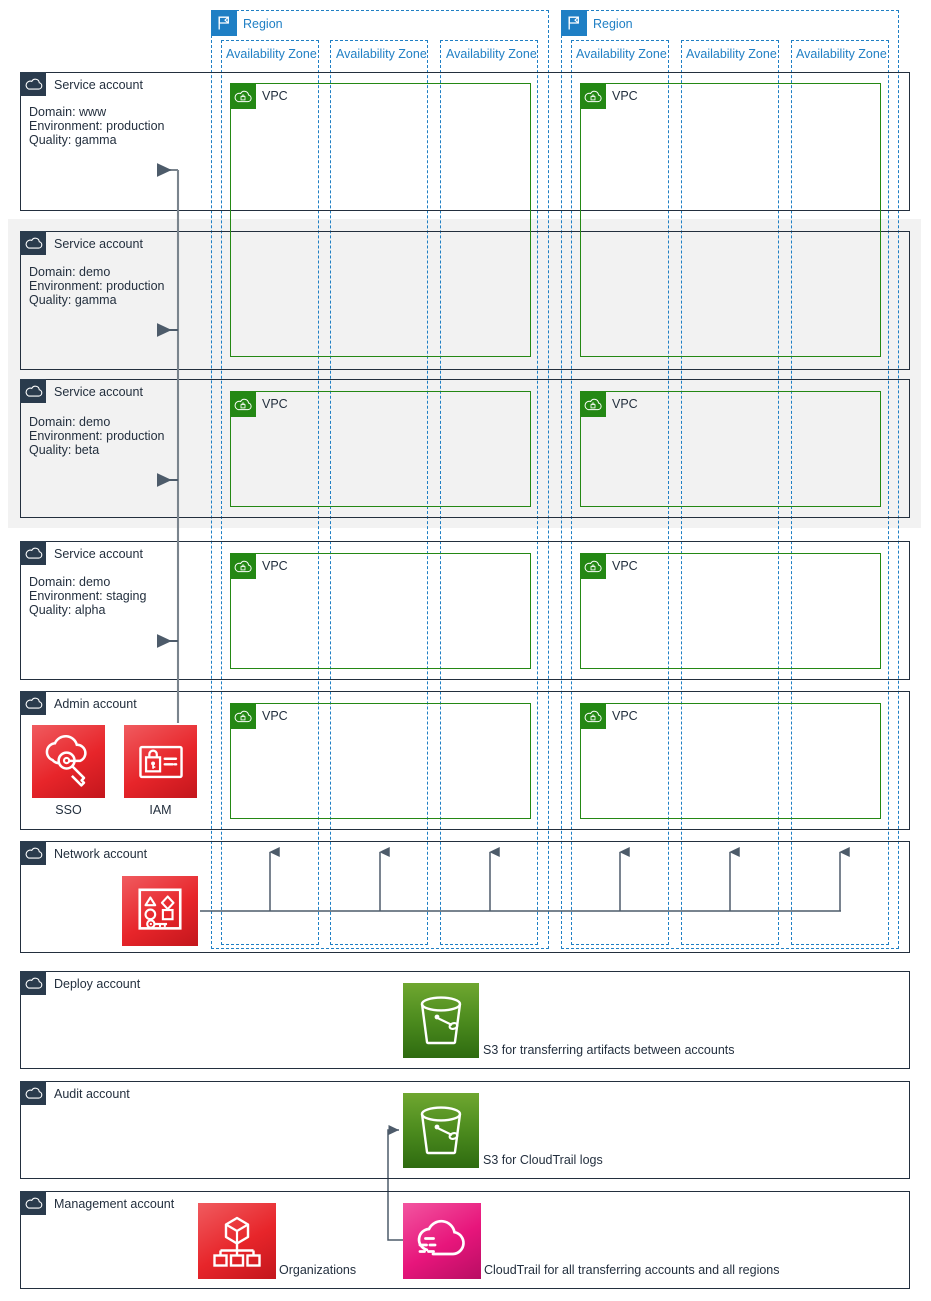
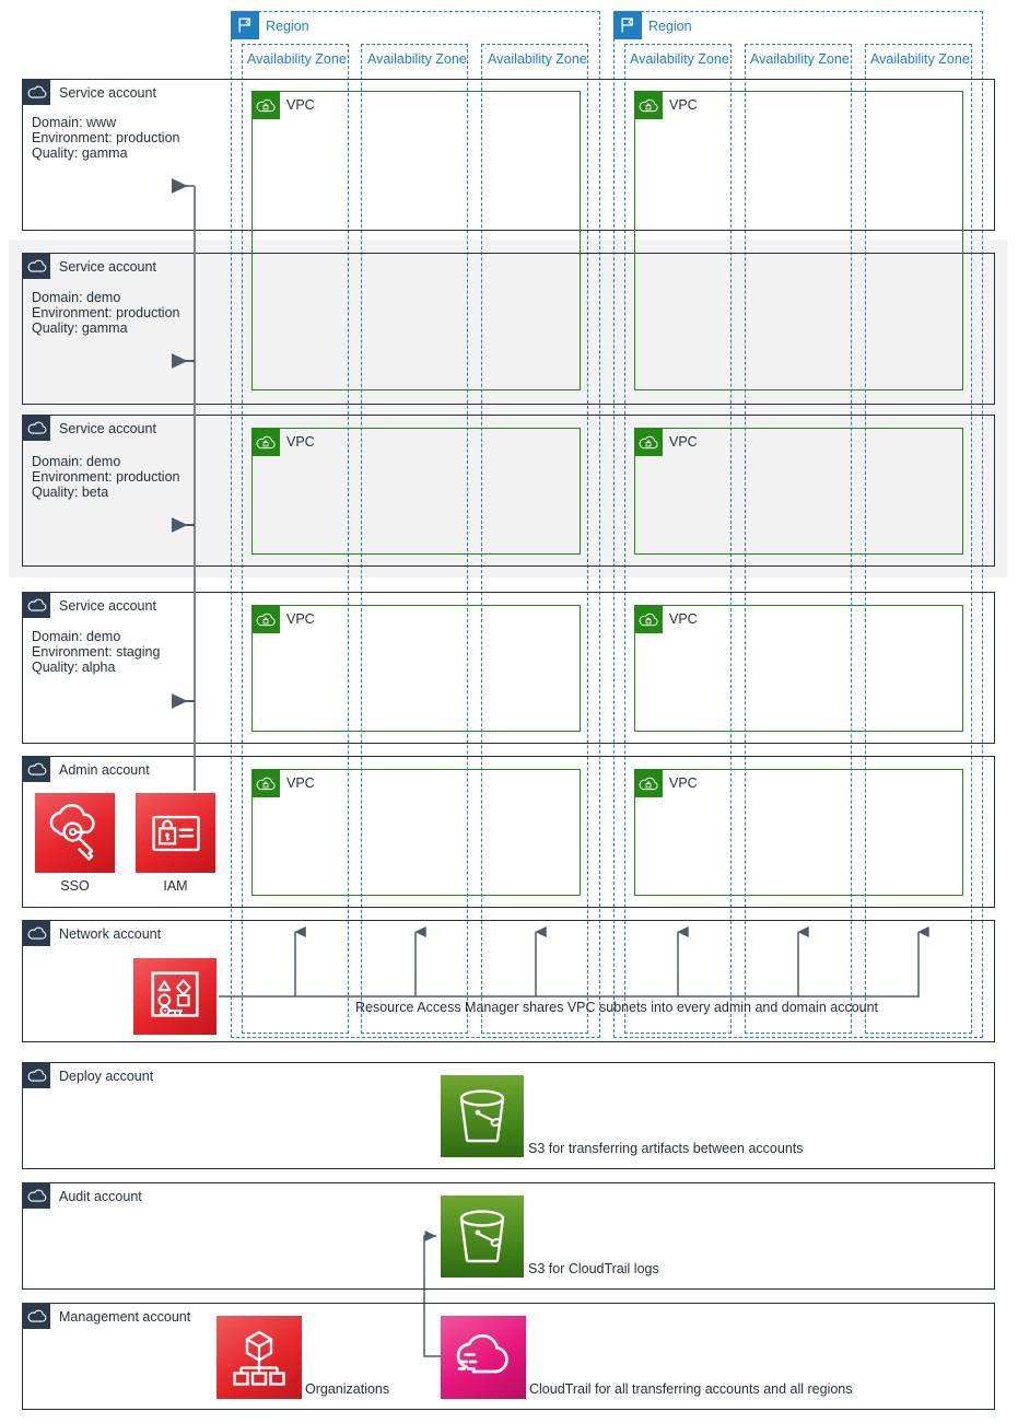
  Region
  Availability Zone
  Availability Zone
  Availability Zone
  Region
  Availability Zone
  Availability Zone
  Availability Zone
  Service account
  Domain: www
  Environment: production
  Quality: gamma
  Service account
  Domain: demo
  Environment: production
  Quality: gamma
  Service account
  Domain: demo
  Environment: production
  Quality: beta
  Service account
  Domain: demo
  Environment: staging
  Quality: alpha
  Admin account
  SSO
  IAM
  Network account
  VPC
  VPC
  VPC
  VPC
  VPC
  VPC
  VPC
  VPC
+ Resource Access Manager shares VPC subnets into every admin and domain account
  Deploy account
  S3 for transferring artifacts between accounts
  Audit account
  S3 for CloudTrail logs
  Management account
  Organizations
  CloudTrail for all transferring accounts and all regions
